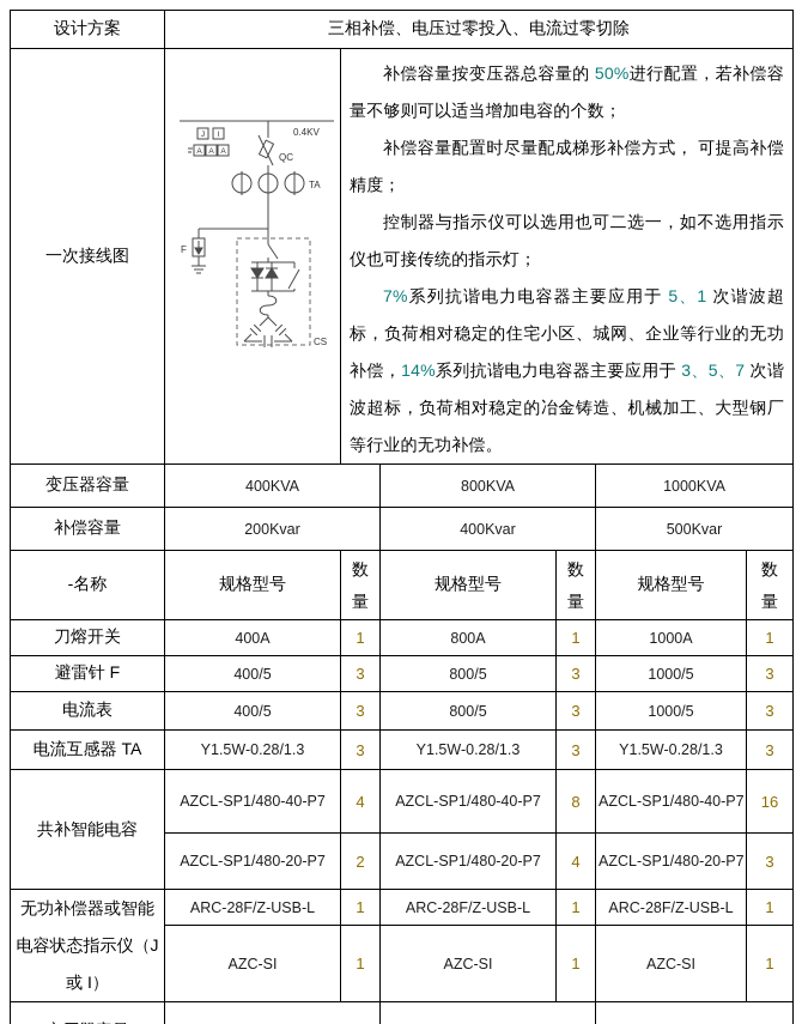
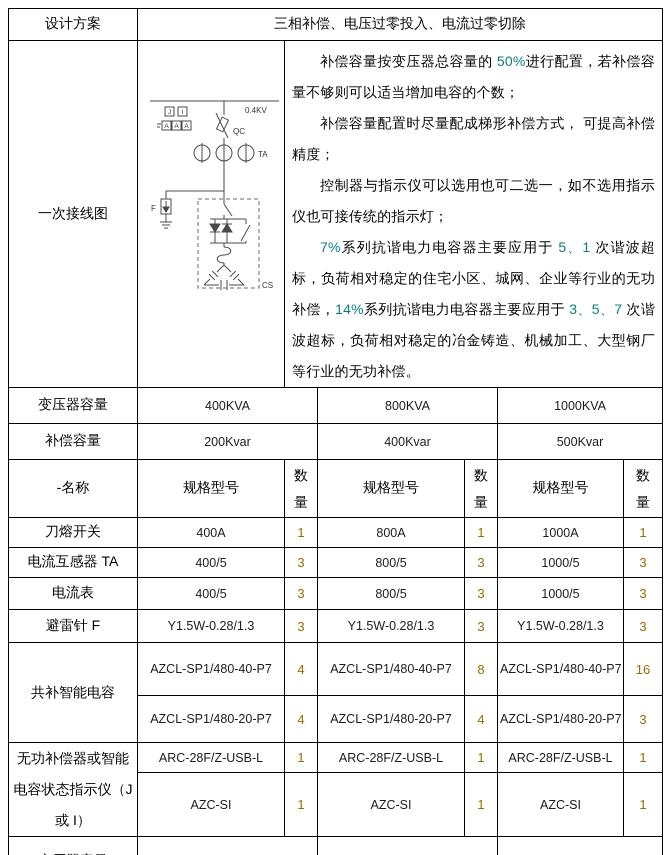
  设计方案	三相补偿、电压过零投入、电流过零切除
  一次接线图	0.4KV QC TA F CS	补偿容量按变压器总容量的 50%进行配置，若补偿容量不够则可以适当增加电容的个数； 补偿容量配置时尽量配成梯形补偿方式， 可提高补偿精度； 控制器与指示仪可以选用也可二选一，如不选用指示仪也可接传统的指示灯； 7%系列抗谐电力电容器主要应用于 5、1 次谐波超标，负荷相对稳定的住宅小区、城网、企业等行业的无功补偿，14%系列抗谐电力电容器主要应用于 3、5、7 次谐波超标，负荷相对稳定的冶金铸造、机械加工、大型钢厂等行业的无功补偿。
  变压器容量	400KVA	800KVA	1000KVA
  补偿容量	200Kvar	400Kvar	500Kvar
  -名称	规格型号	数量	规格型号	数量	规格型号	数量
  刀熔开关	400A	1	800A	1	1000A	1
- 避雷针 F	400/5	3	800/5	3	1000/5	3
+ 电流互感器 TA	400/5	3	800/5	3	1000/5	3
  电流表	400/5	3	800/5	3	1000/5	3
- 电流互感器 TA	Y1.5W-0.28/1.3	3	Y1.5W-0.28/1.3	3	Y1.5W-0.28/1.3	3
+ 避雷针 F	Y1.5W-0.28/1.3	3	Y1.5W-0.28/1.3	3	Y1.5W-0.28/1.3	3
  共补智能电容	AZCL-SP1/480-40-P7	4	AZCL-SP1/480-40-P7	8	AZCL-SP1/480-40-P7	16
- AZCL-SP1/480-20-P7	2	AZCL-SP1/480-20-P7	4	AZCL-SP1/480-20-P7	3
+ AZCL-SP1/480-20-P7	4	AZCL-SP1/480-20-P7	4	AZCL-SP1/480-20-P7	3
  无功补偿器或智能电容状态指示仪（J 或 I）	ARC-28F/Z-USB-L	1	ARC-28F/Z-USB-L	1	ARC-28F/Z-USB-L	1
  AZC-SI	1	AZC-SI	1	AZC-SI	1
